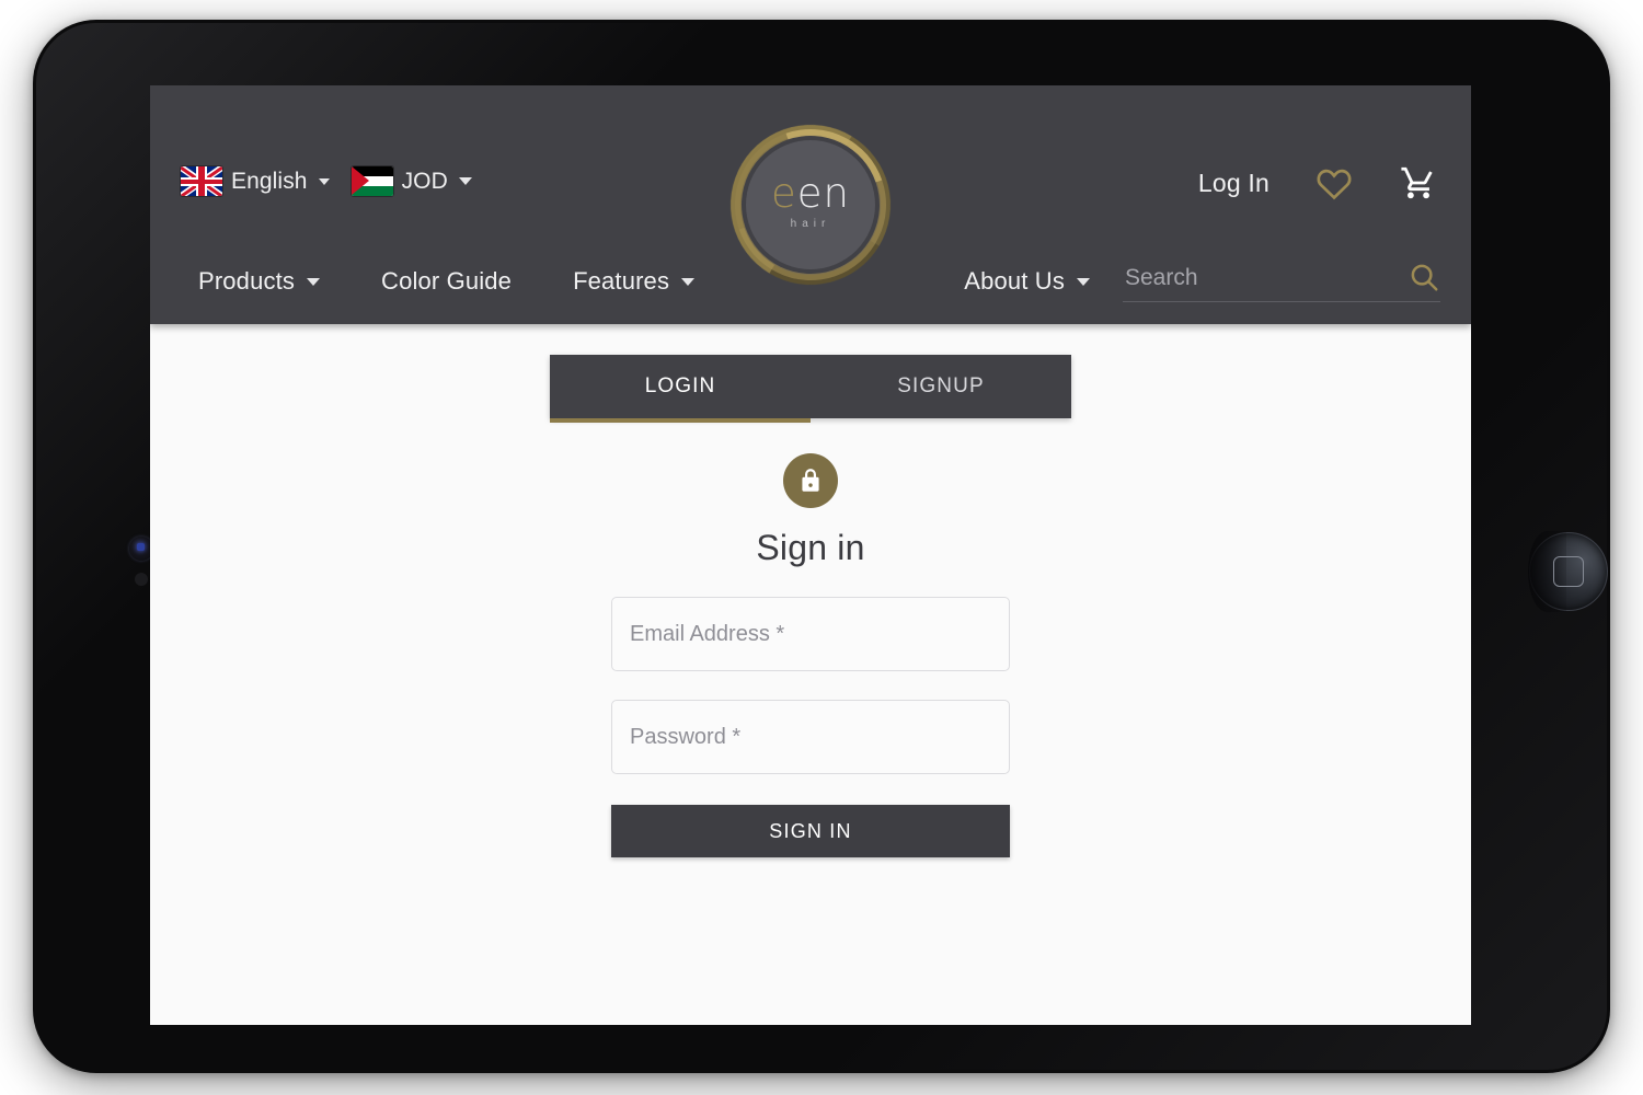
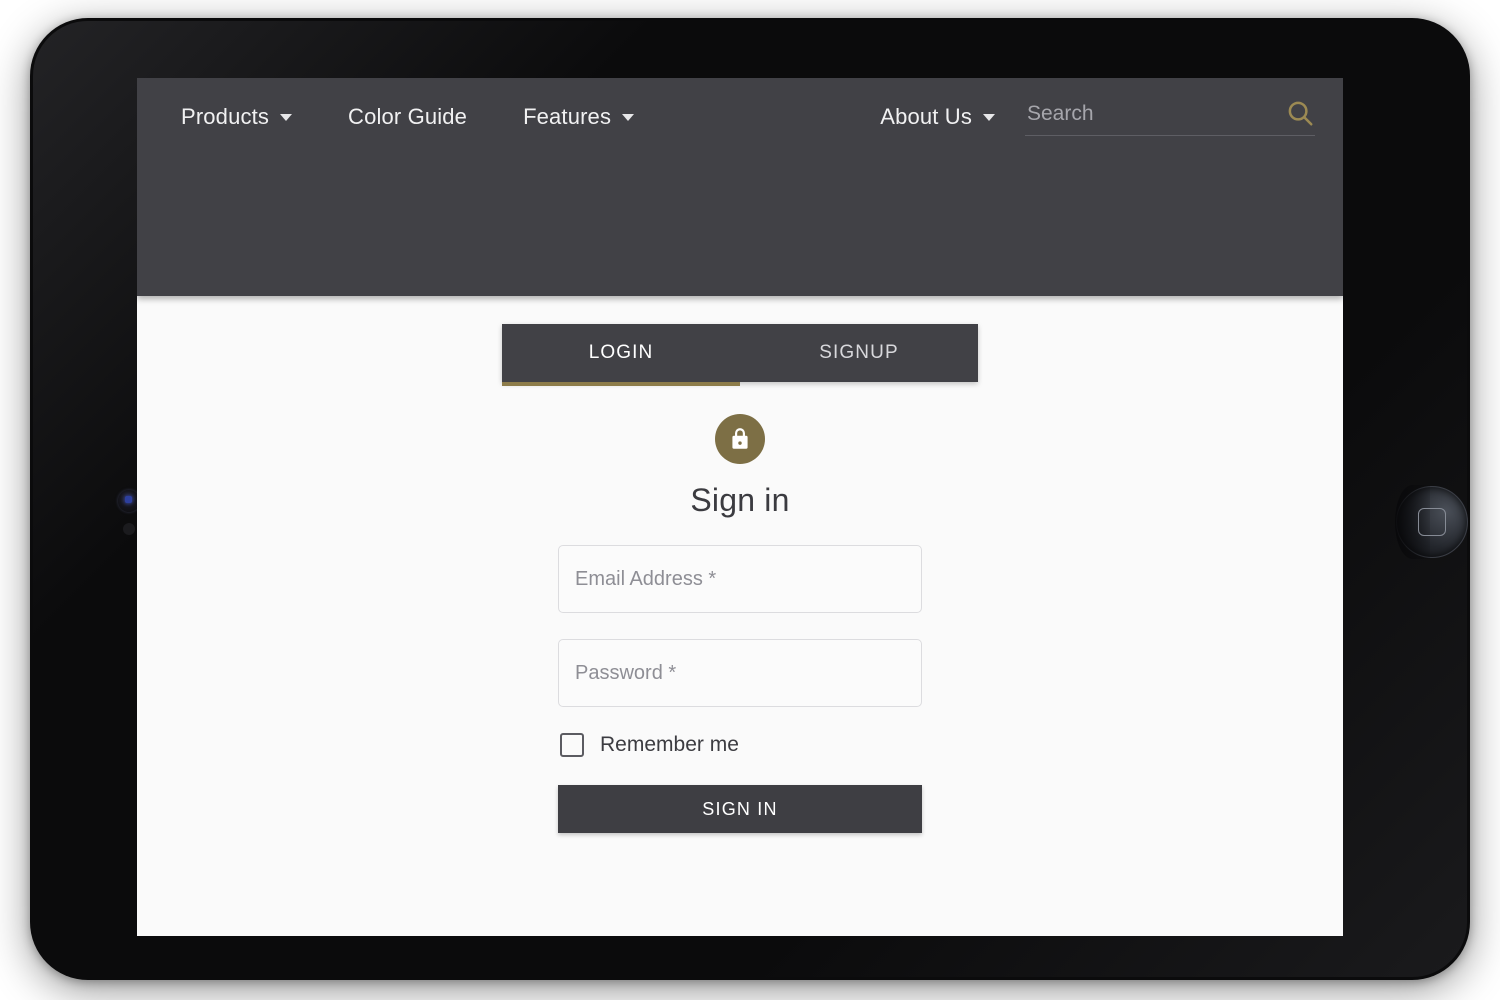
- English
- JOD
- een
- hair
- Log In
  Products
  Color Guide
  Features
  About Us
  Search
  LOGIN
  SIGNUP
  Sign in
  Email Address *
  Password *
+ Remember me
  SIGN IN
